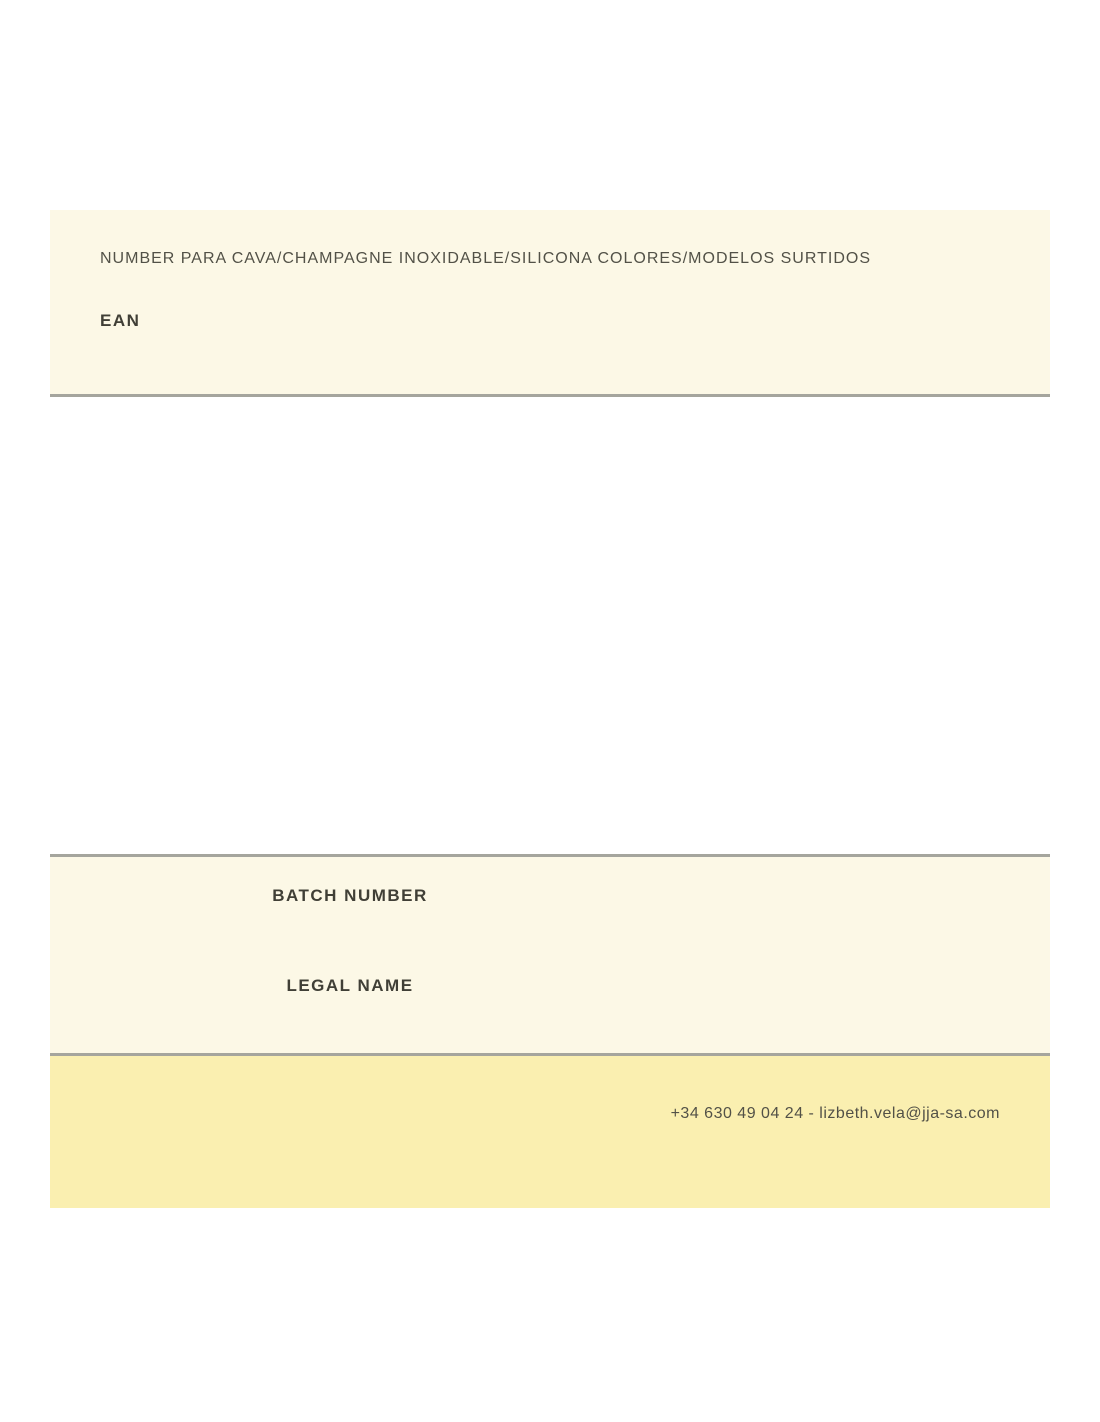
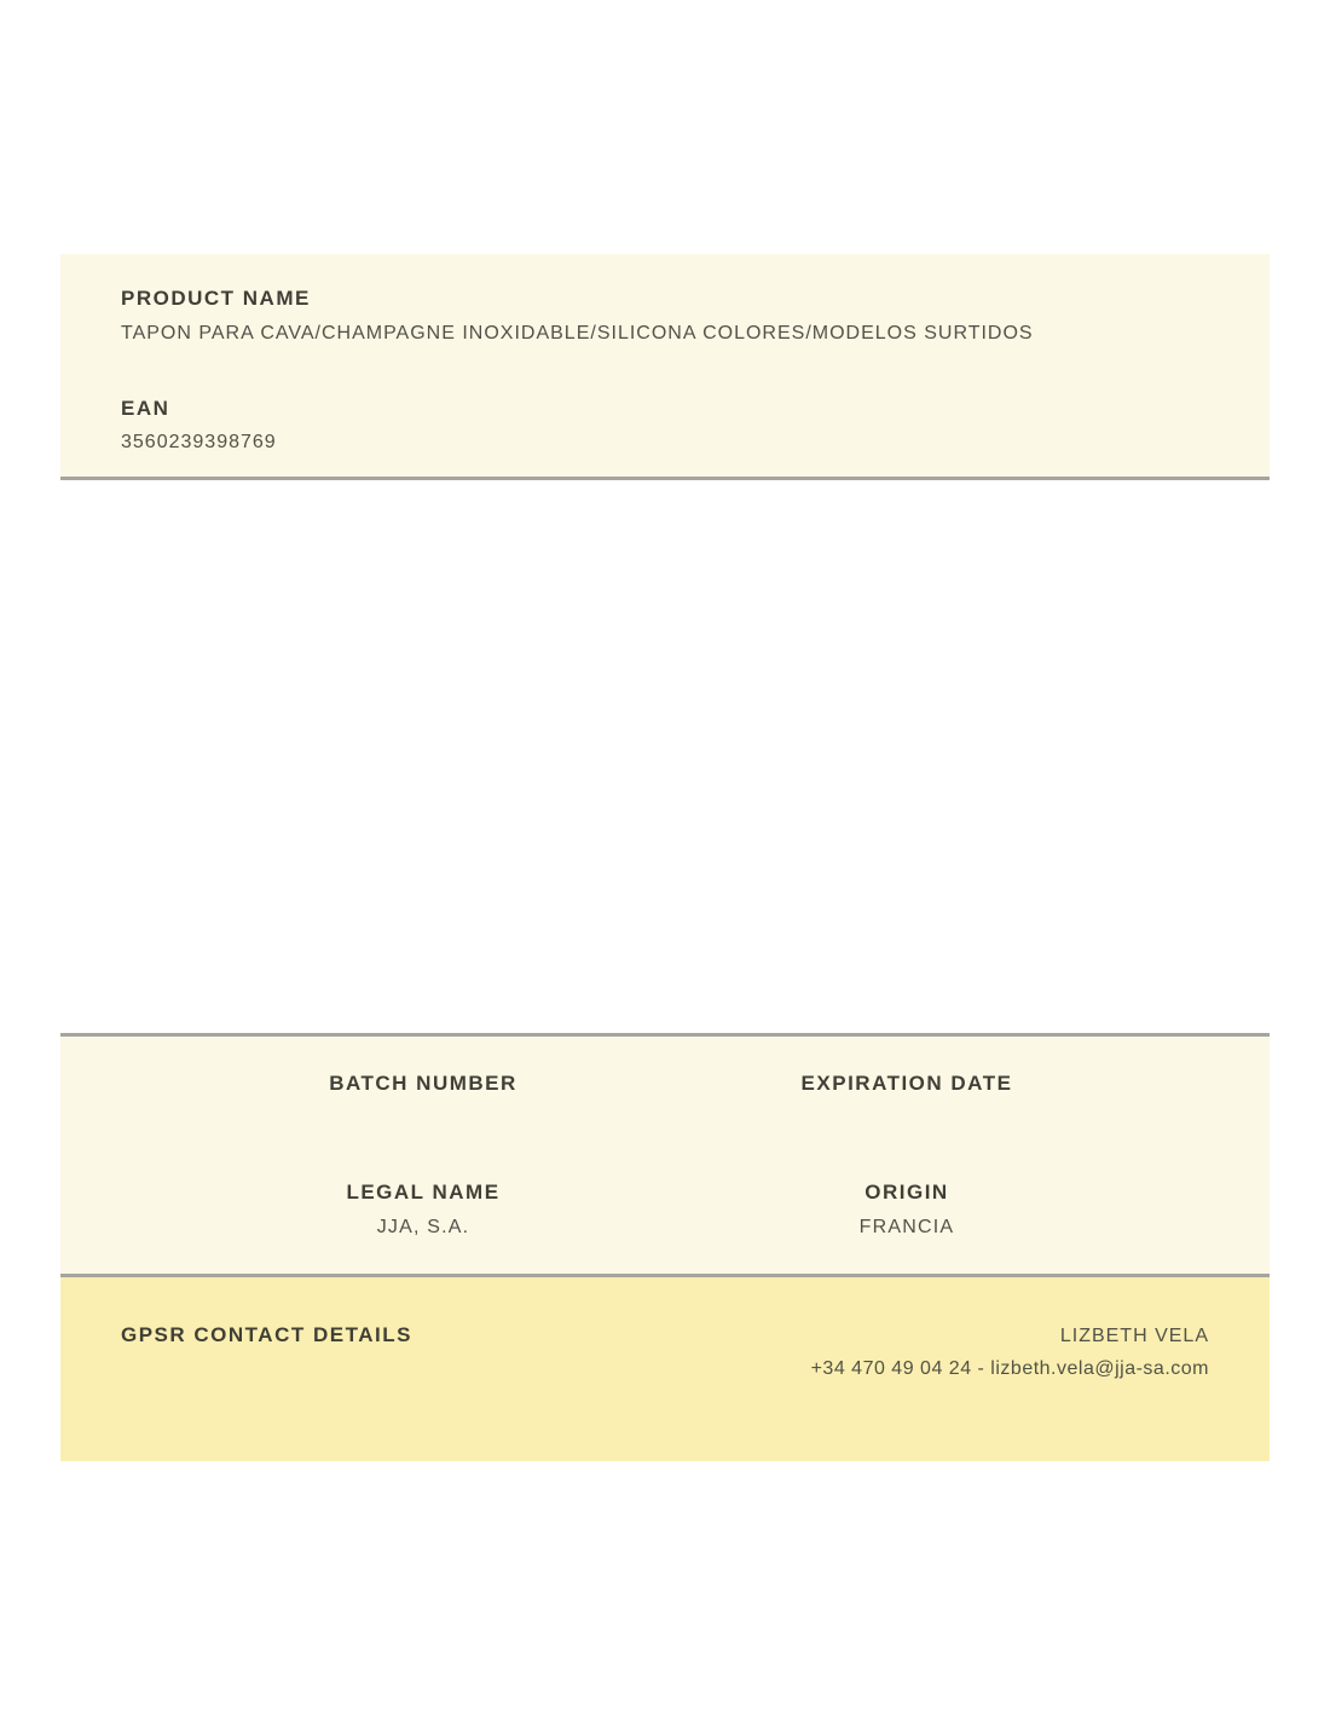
+ PRODUCT NAME
- NUMBER PARA CAVA/CHAMPAGNE INOXIDABLE/SILICONA COLORES/MODELOS SURTIDOS
+ TAPON PARA CAVA/CHAMPAGNE INOXIDABLE/SILICONA COLORES/MODELOS SURTIDOS
  EAN
+ 3560239398769
  BATCH NUMBER
+ EXPIRATION DATE
  LEGAL NAME
+ JJA, S.A.
+ ORIGIN
+ FRANCIA
+ GPSR CONTACT DETAILS
+ LIZBETH VELA
- +34 630 49 04 24 - lizbeth.vela@jja-sa.com
+ +34 470 49 04 24 - lizbeth.vela@jja-sa.com
